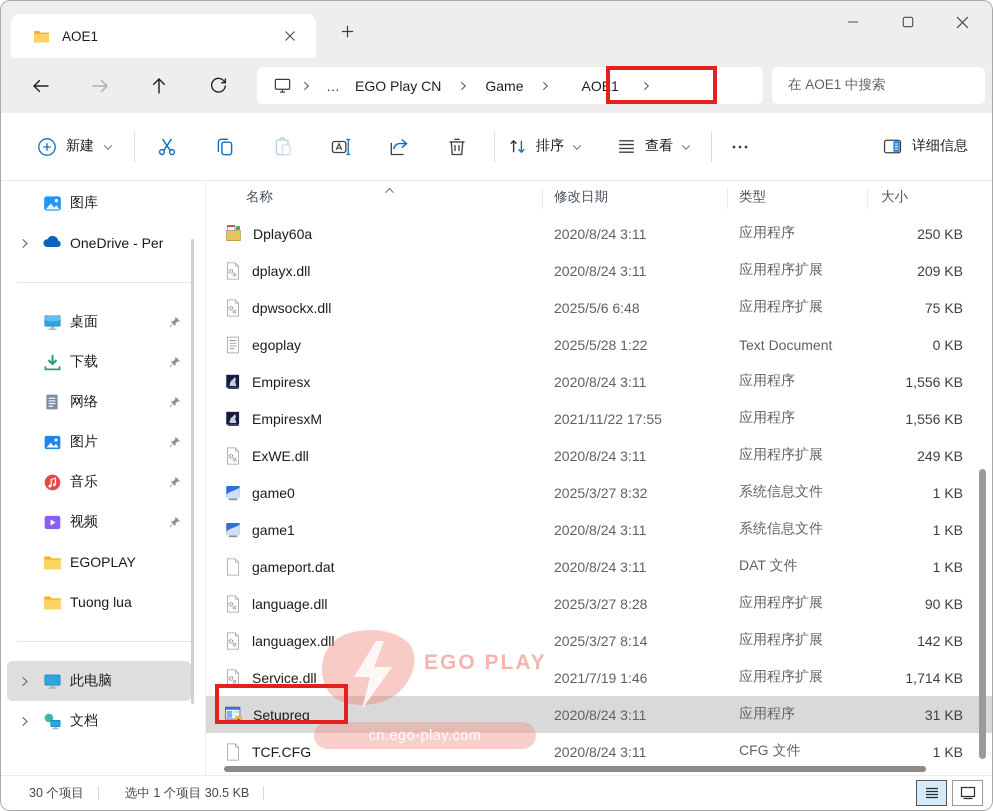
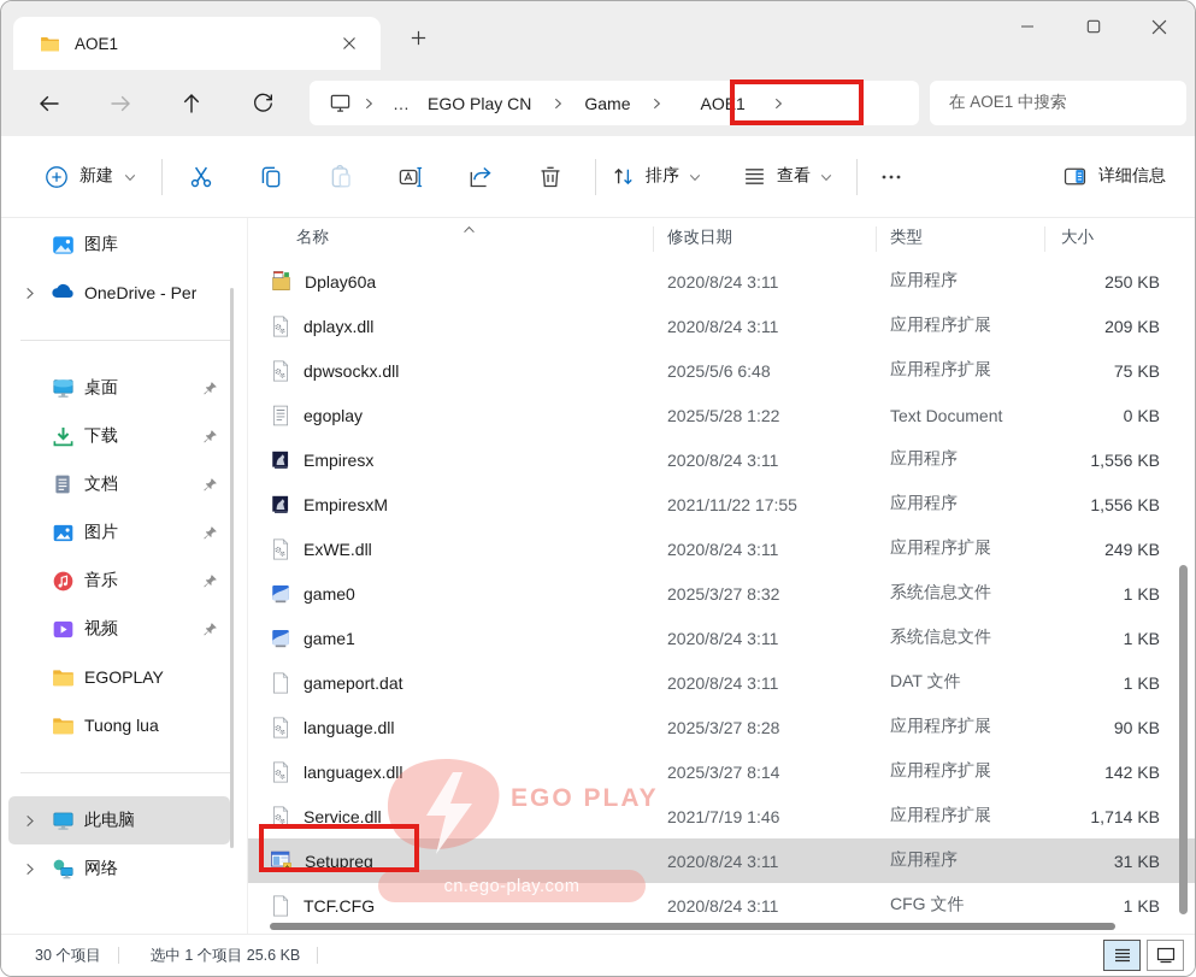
  AOE1
  …
  EGO Play CN
  Game
  AOE1
  在 AOE1 中搜索
  新建
  排序
  查看
  详细信息
  图库
  OneDrive - Per
  桌面
  下载
- 网络
+ 文档
  图片
  音乐
  视频
  EGOPLAY
  Tuong lua
  此电脑
- 文档
+ 网络
  名称
  修改日期
  类型
  大小
  Dplay60a
  2020/8/24 3:11
  应用程序
  250 KB
  dplayx.dll
  2020/8/24 3:11
  应用程序扩展
  209 KB
  dpwsockx.dll
  2025/5/6 6:48
  应用程序扩展
  75 KB
  egoplay
  2025/5/28 1:22
  Text Document
  0 KB
  Empiresx
  2020/8/24 3:11
  应用程序
  1,556 KB
  EmpiresxM
  2021/11/22 17:55
  应用程序
  1,556 KB
  ExWE.dll
  2020/8/24 3:11
  应用程序扩展
  249 KB
  game0
  2025/3/27 8:32
  系统信息文件
  1 KB
  game1
  2020/8/24 3:11
  系统信息文件
  1 KB
  gameport.dat
  2020/8/24 3:11
  DAT 文件
  1 KB
  language.dll
  2025/3/27 8:28
  应用程序扩展
  90 KB
  languagex.dll
  2025/3/27 8:14
  应用程序扩展
  142 KB
  Service.dll
  2021/7/19 1:46
  应用程序扩展
  1,714 KB
  Setupreg
  2020/8/24 3:11
  应用程序
  31 KB
  TCF.CFG
  2020/8/24 3:11
  CFG 文件
  1 KB
  EGO PLAY
  cn.ego-play.com
  30 个项目
- 选中 1 个项目 30.5 KB
+ 选中 1 个项目 25.6 KB
